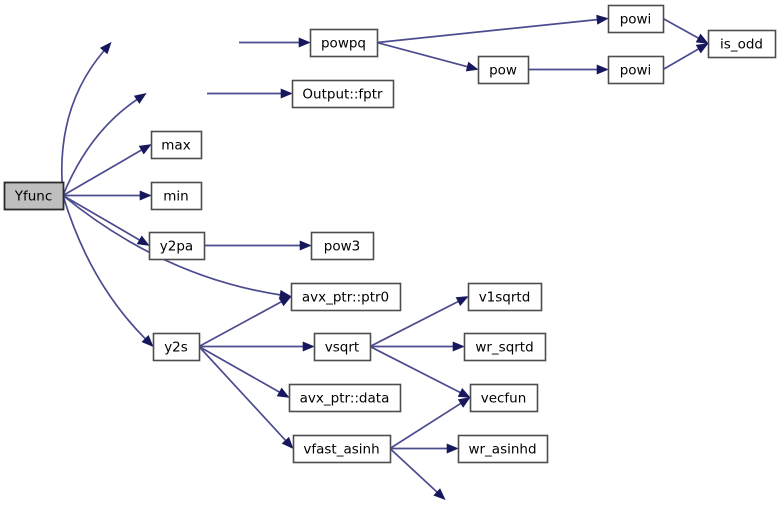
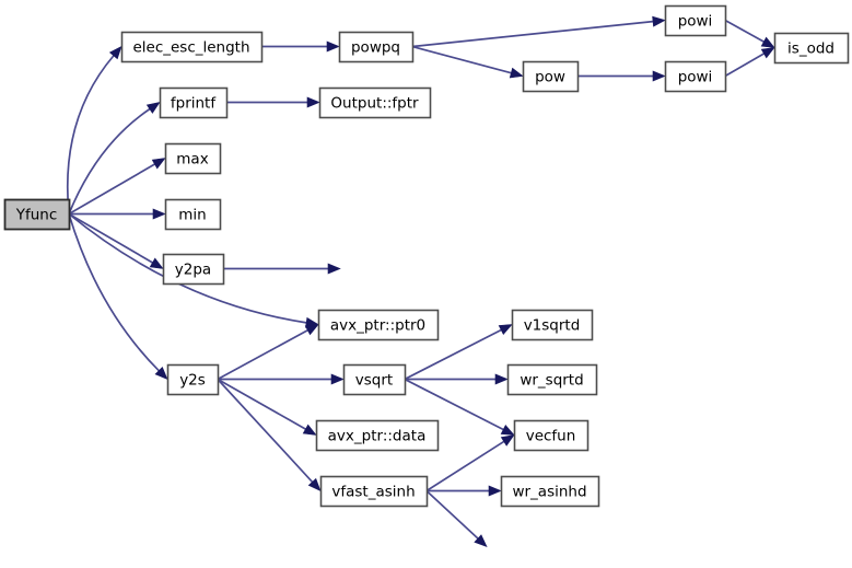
  Yfunc
+ elec_esc_length
+ fprintf
  max
  min
  y2pa
  y2s
  powpq
  Output::fptr
- pow3
  avx_ptr::ptr0
  vsqrt
  avx_ptr::data
  vfast_asinh
  pow
  v1sqrtd
  wr_sqrtd
  vecfun
  wr_asinhd
  powi
  powi
  is_odd
